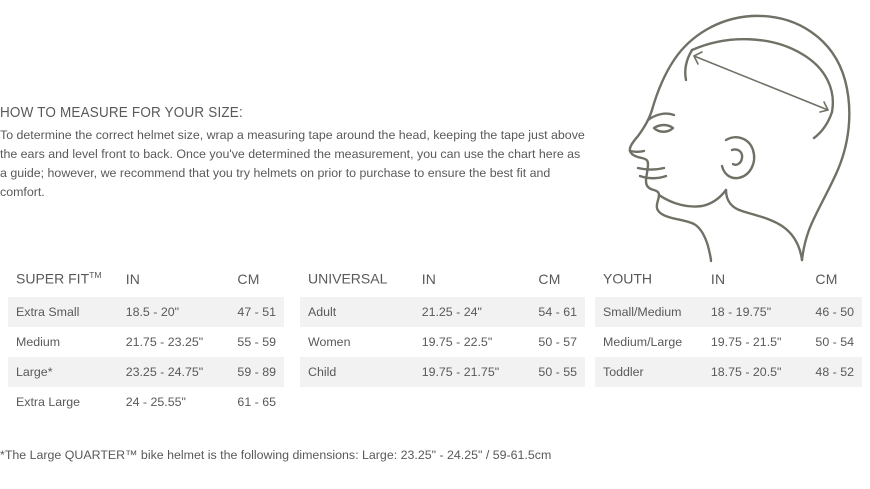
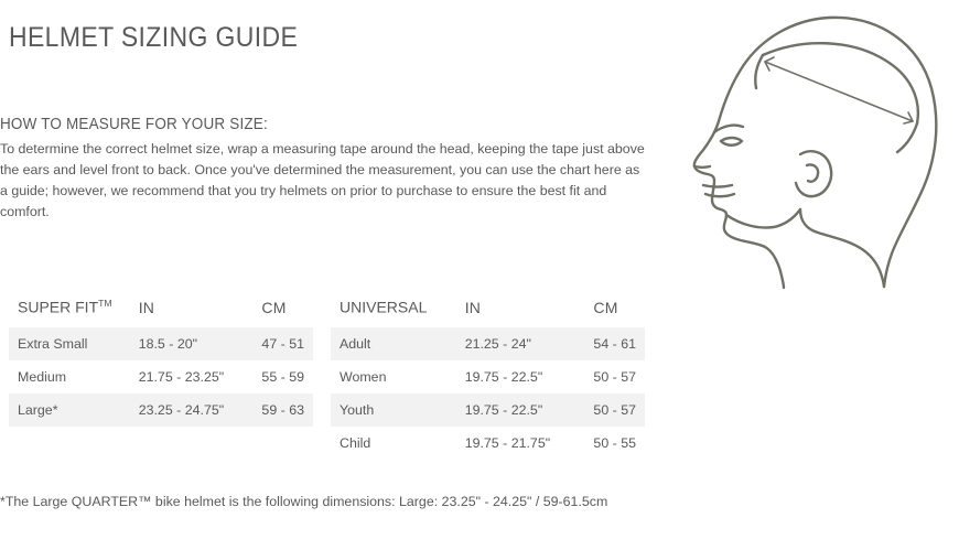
+ HELMET SIZING GUIDE
  HOW TO MEASURE FOR YOUR SIZE:
  To determine the correct helmet size, wrap a measuring tape around the head, keeping the tape just above the ears and level front to back. Once you've determined the measurement, you can use the chart here as a guide; however, we recommend that you try helmets on prior to purchase to ensure the best fit and comfort.
  SUPER FITTM	IN	CM
  Extra Small	18.5 - 20"	47 - 51
  Medium	21.75 - 23.25"	55 - 59
- Large*	23.25 - 24.75"	59 - 89
+ Large*	23.25 - 24.75"	59 - 63
- Extra Large	24 - 25.55"	61 - 65
  UNIVERSAL	IN	CM
  Adult	21.25 - 24"	54 - 61
  Women	19.75 - 22.5"	50 - 57
+ Youth	19.75 - 22.5"	50 - 57
  Child	19.75 - 21.75"	50 - 55
- YOUTH	IN	CM
- Small/Medium	18 - 19.75"	46 - 50
- Medium/Large	19.75 - 21.5"	50 - 54
- Toddler	18.75 - 20.5"	48 - 52
  *The Large QUARTER™ bike helmet is the following dimensions: Large: 23.25" - 24.25" / 59-61.5cm
